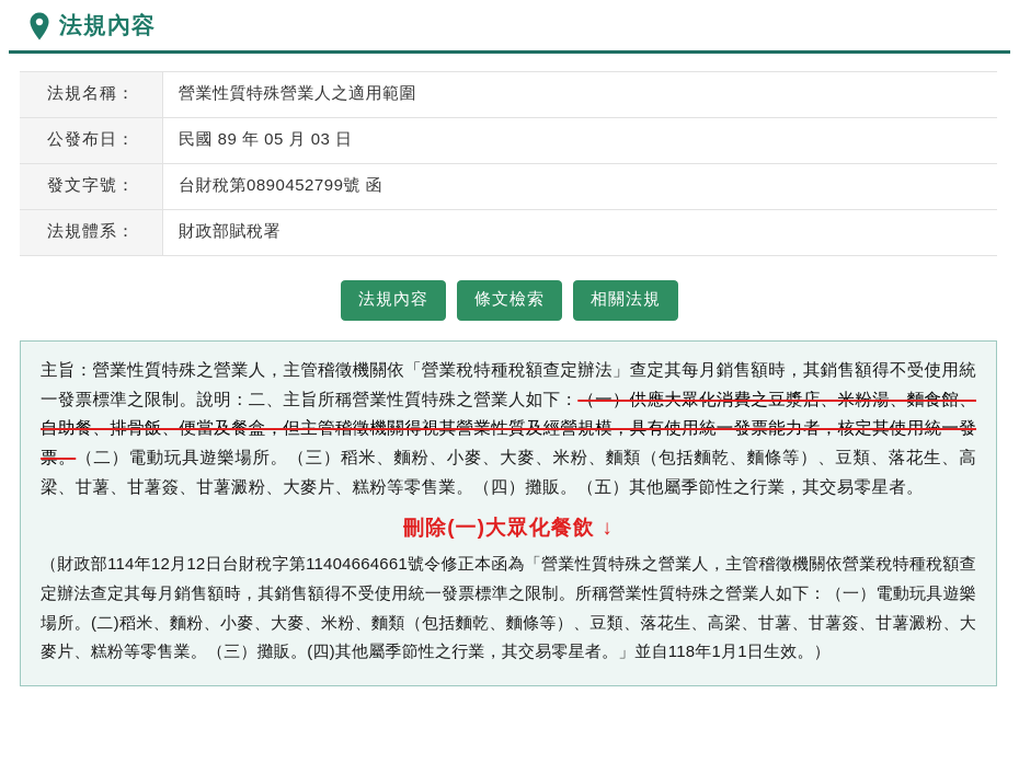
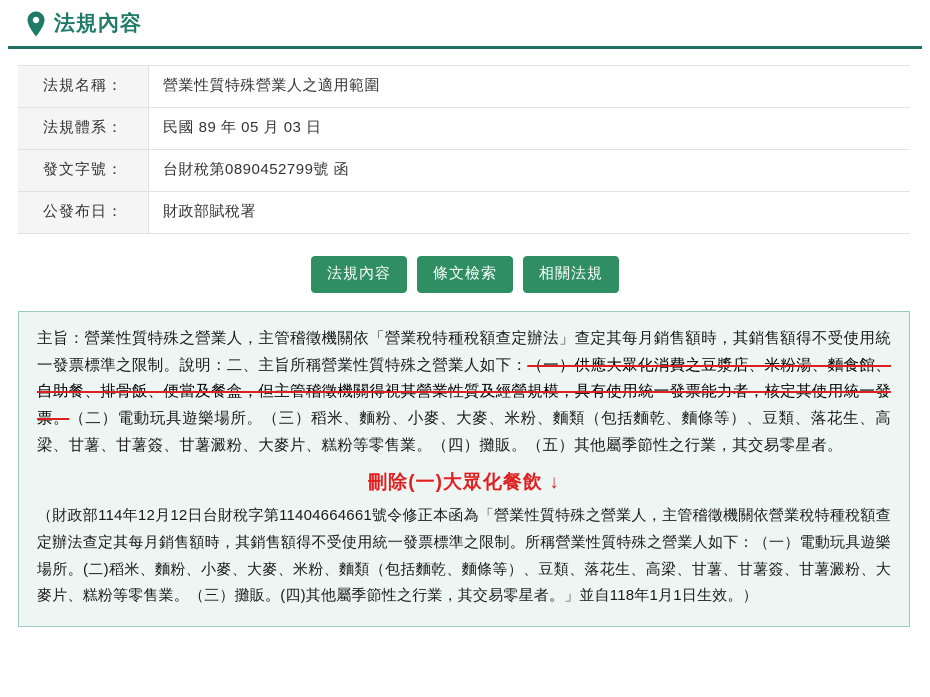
  法規內容
  法規名稱：	營業性質特殊營業人之適用範圍
- 公發布日：	民國 89 年 05 月 03 日
+ 法規體系：	民國 89 年 05 月 03 日
  發文字號：	台財稅第0890452799號 函
- 法規體系：	財政部賦稅署
+ 公發布日：	財政部賦稅署
  法規內容
  條文檢索
  相關法規
  主旨：營業性質特殊之營業人，主管稽徵機關依「營業稅特種稅額查定辦法」查定其每月銷售額時，其銷售額得不受使用統一發票標準之限制。說明：二、主旨所稱營業性質特殊之營業人如下：（一）供應大眾化消費之豆漿店、米粉湯、麵食館、自助餐、排骨飯、便當及餐盒，但主管稽徵機關得視其營業性質及經營規模，具有使用統一發票能力者，核定其使用統一發票。（二）電動玩具遊樂場所。（三）稻米、麵粉、小麥、大麥、米粉、麵類（包括麵乾、麵條等）、豆類、落花生、高梁、甘薯、甘薯簽、甘薯澱粉、大麥片、糕粉等零售業。（四）攤販。（五）其他屬季節性之行業，其交易零星者。
  刪除(一)大眾化餐飲 ↓
  （財政部114年12月12日台財稅字第11404664661號令修正本函為「營業性質特殊之營業人，主管稽徵機關依營業稅特種稅額查定辦法查定其每月銷售額時，其銷售額得不受使用統一發票標準之限制。所稱營業性質特殊之營業人如下：（一）電動玩具遊樂場所。(二)稻米、麵粉、小麥、大麥、米粉、麵類（包括麵乾、麵條等）、豆類、落花生、高梁、甘薯、甘薯簽、甘薯澱粉、大麥片、糕粉等零售業。（三）攤販。(四)其他屬季節性之行業，其交易零星者。」並自118年1月1日生效。）
